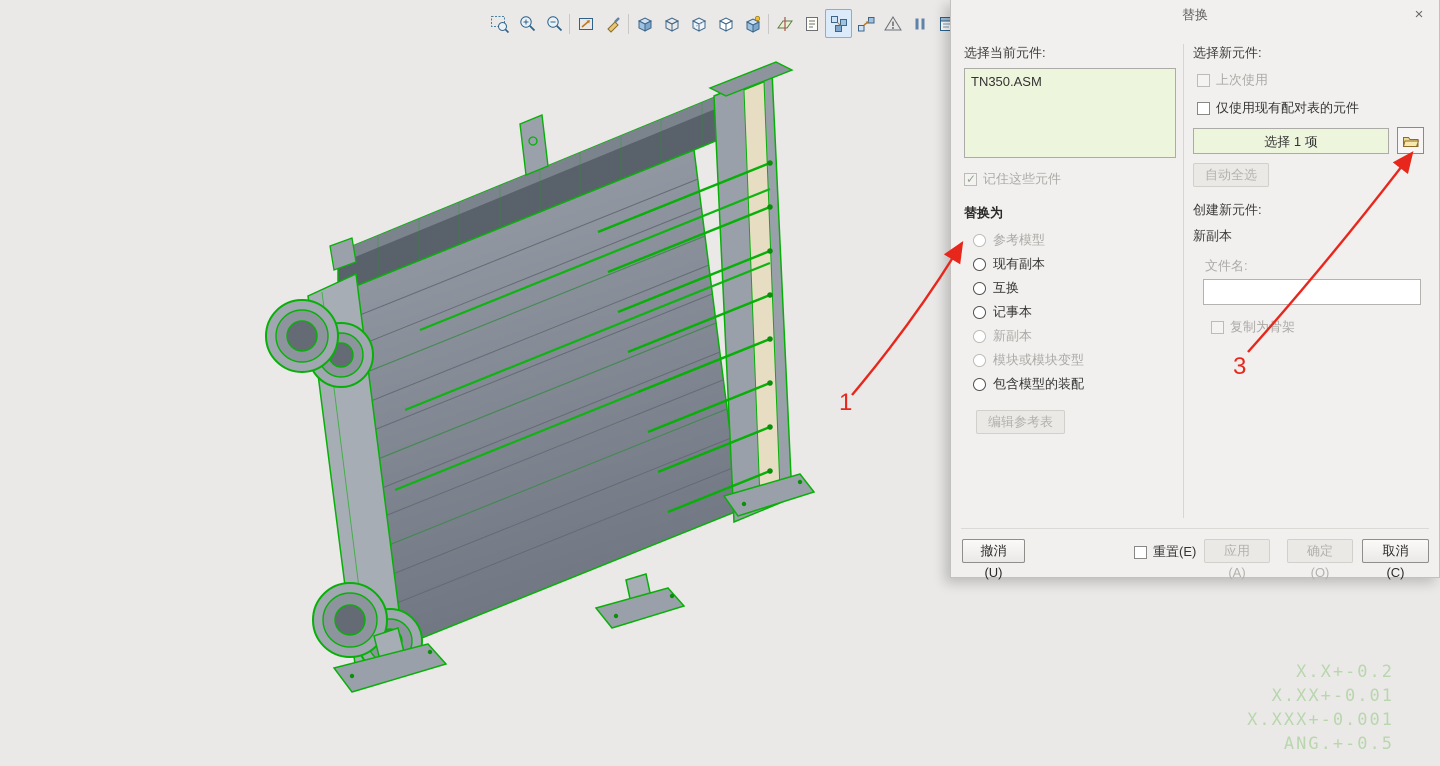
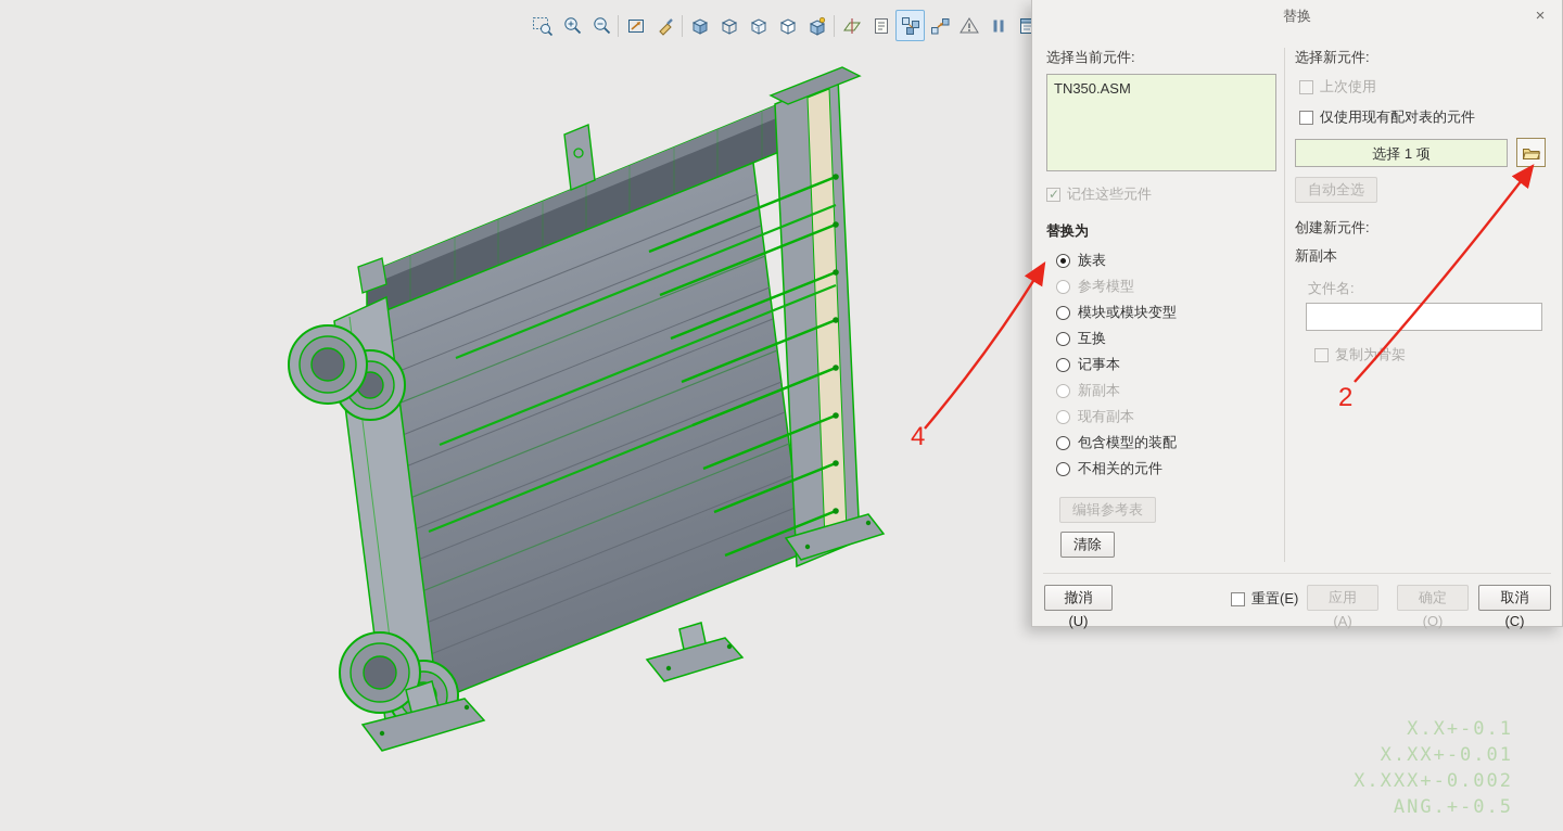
- X.X+-0.2
+ X.X+-0.1
  X.XX+-0.01
- X.XXX+-0.001
+ X.XXX+-0.002
  ANG.+-0.5
  替换
  ×
  选择当前元件:
  TN350.ASM
  记住这些元件
  替换为
+ 族表
  参考模型
- 现有副本
+ 模块或模块变型
  互换
  记事本
  新副本
- 模块或模块变型
+ 现有副本
  包含模型的装配
+ 不相关的元件
  编辑参考表
+ 清除
  选择新元件:
  上次使用
  仅使用现有配对表的元件
  选择 1 项
  自动全选
  创建新元件:
  新副本
  文件名:
  复制为骨架
  撤消(U)
  重置(E)
  应用(A)
  确定(O)
  取消(C)
- 1
+ 4
- 3
+ 2
